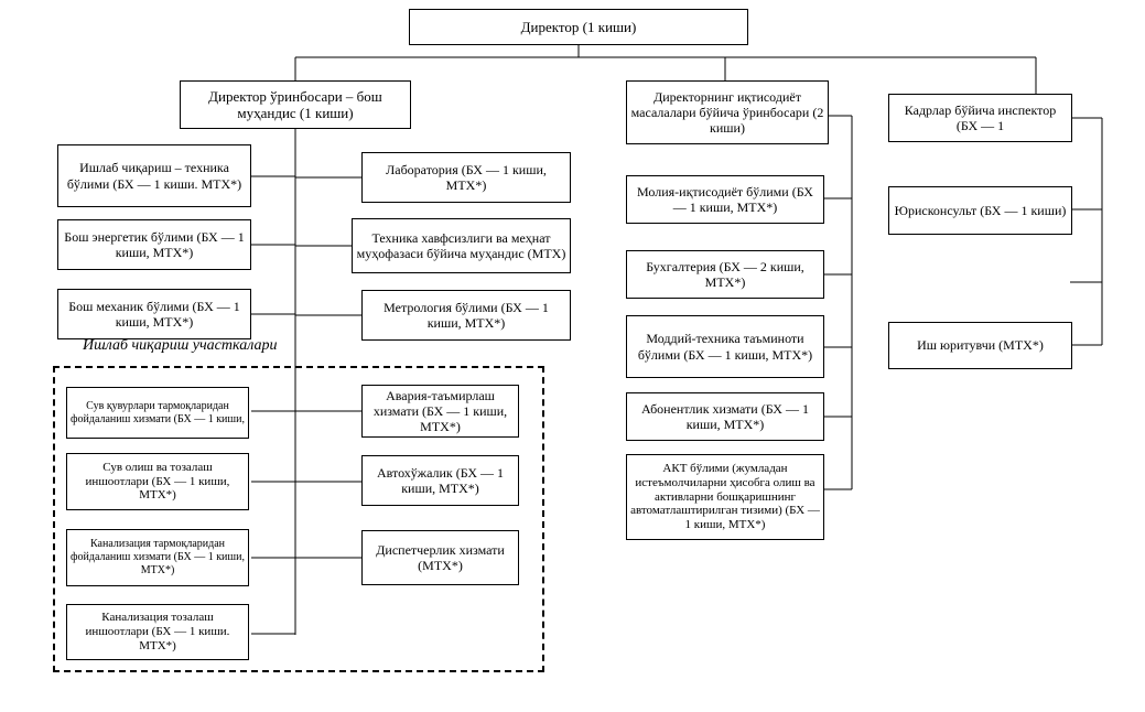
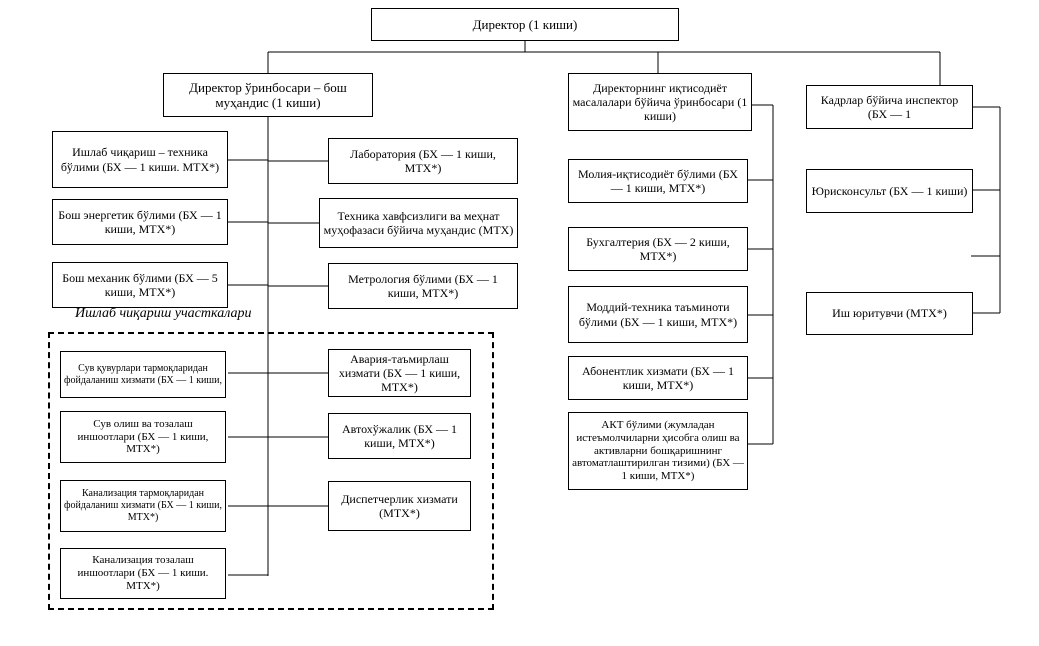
  Директор (1 киши)
  Директор ўринбосари – бош муҳандис (1 киши)
- Директорнинг иқтисодиёт масалалари бўйича ўринбосари (2 киши)
+ Директорнинг иқтисодиёт масалалари бўйича ўринбосари (1 киши)
  Кадрлар бўйича инспектор (БХ — 1
  Ишлаб чиқариш – техника бўлими (БХ — 1 киши. МТХ*)
  Бош энергетик бўлими (БХ — 1 киши, МТХ*)
- Бош механик бўлими (БХ — 1 киши, МТХ*)
+ Бош механик бўлими (БХ — 5 киши, МТХ*)
  Лаборатория (БХ — 1 киши, МТХ*)
  Техника хавфсизлиги ва меҳнат муҳофазаси бўйича муҳандис (МТХ)
  Метрология бўлими (БХ — 1 киши, МТХ*)
  Ишлаб чиқариш участкалари
  Сув қувурлари тармоқларидан фойдаланиш хизмати (БХ — 1 киши,
  Сув олиш ва тозалаш иншоотлари (БХ — 1 киши, МТХ*)
  Канализация тармоқларидан фойдаланиш хизмати (БХ — 1 киши, МТХ*)
  Канализация тозалаш иншоотлари (БХ — 1 киши. МТХ*)
  Авария-таъмирлаш хизмати (БХ — 1 киши, МТХ*)
  Автохўжалик (БХ — 1 киши, МТХ*)
  Диспетчерлик хизмати (МТХ*)
  Молия-иқтисодиёт бўлими (БХ — 1 киши, МТХ*)
  Бухгалтерия (БХ — 2 киши, МТХ*)
  Моддий-техника таъминоти бўлими (БХ — 1 киши, МТХ*)
  Абонентлик хизмати (БХ — 1 киши, МТХ*)
  АКТ бўлими (жумладан истеъмолчиларни ҳисобга олиш ва активларни бошқаришнинг автоматлаштирилган тизими) (БХ — 1 киши, МТХ*)
  Юрисконсульт (БХ — 1 киши)
  Иш юритувчи (МТХ*)
